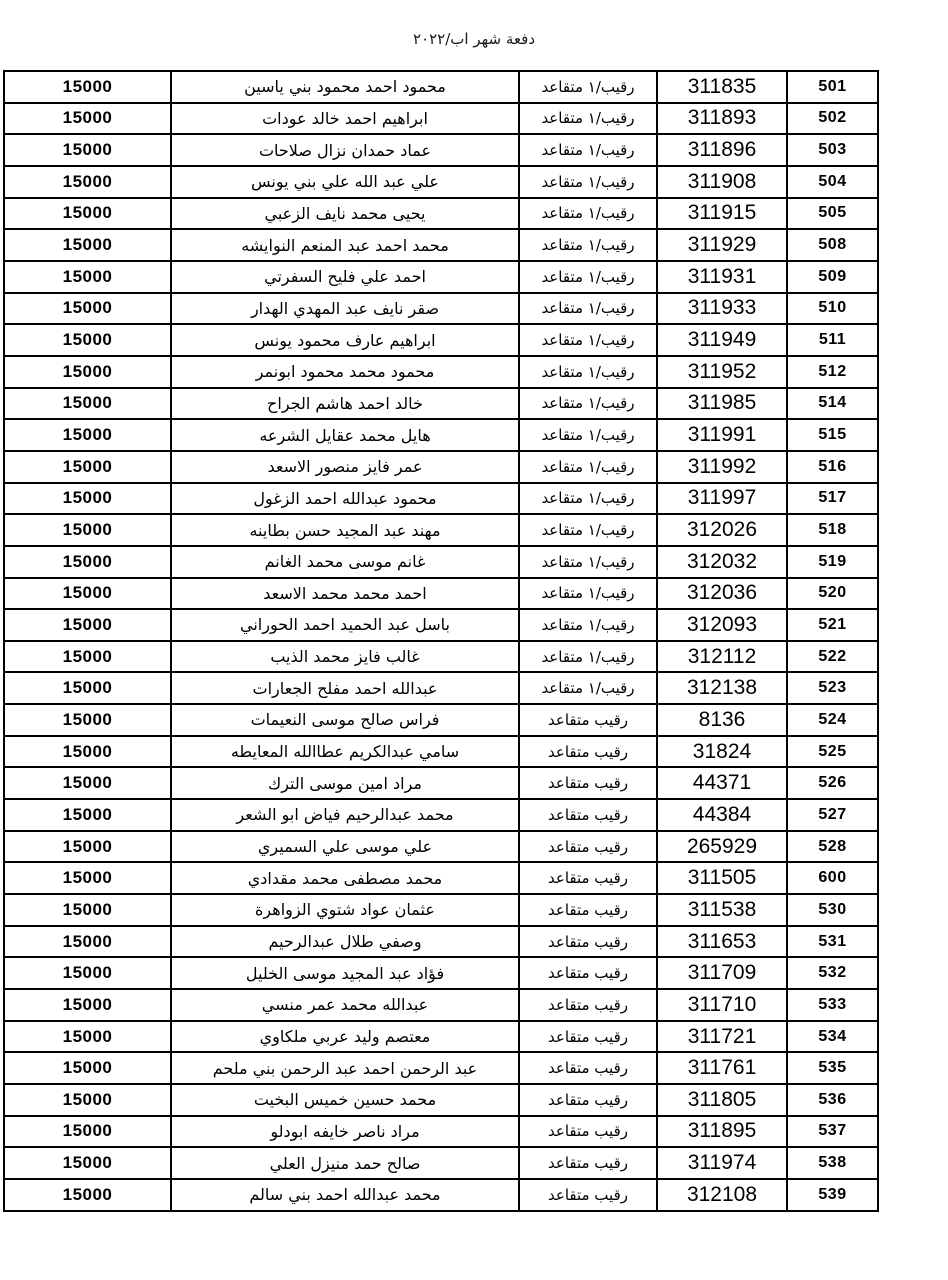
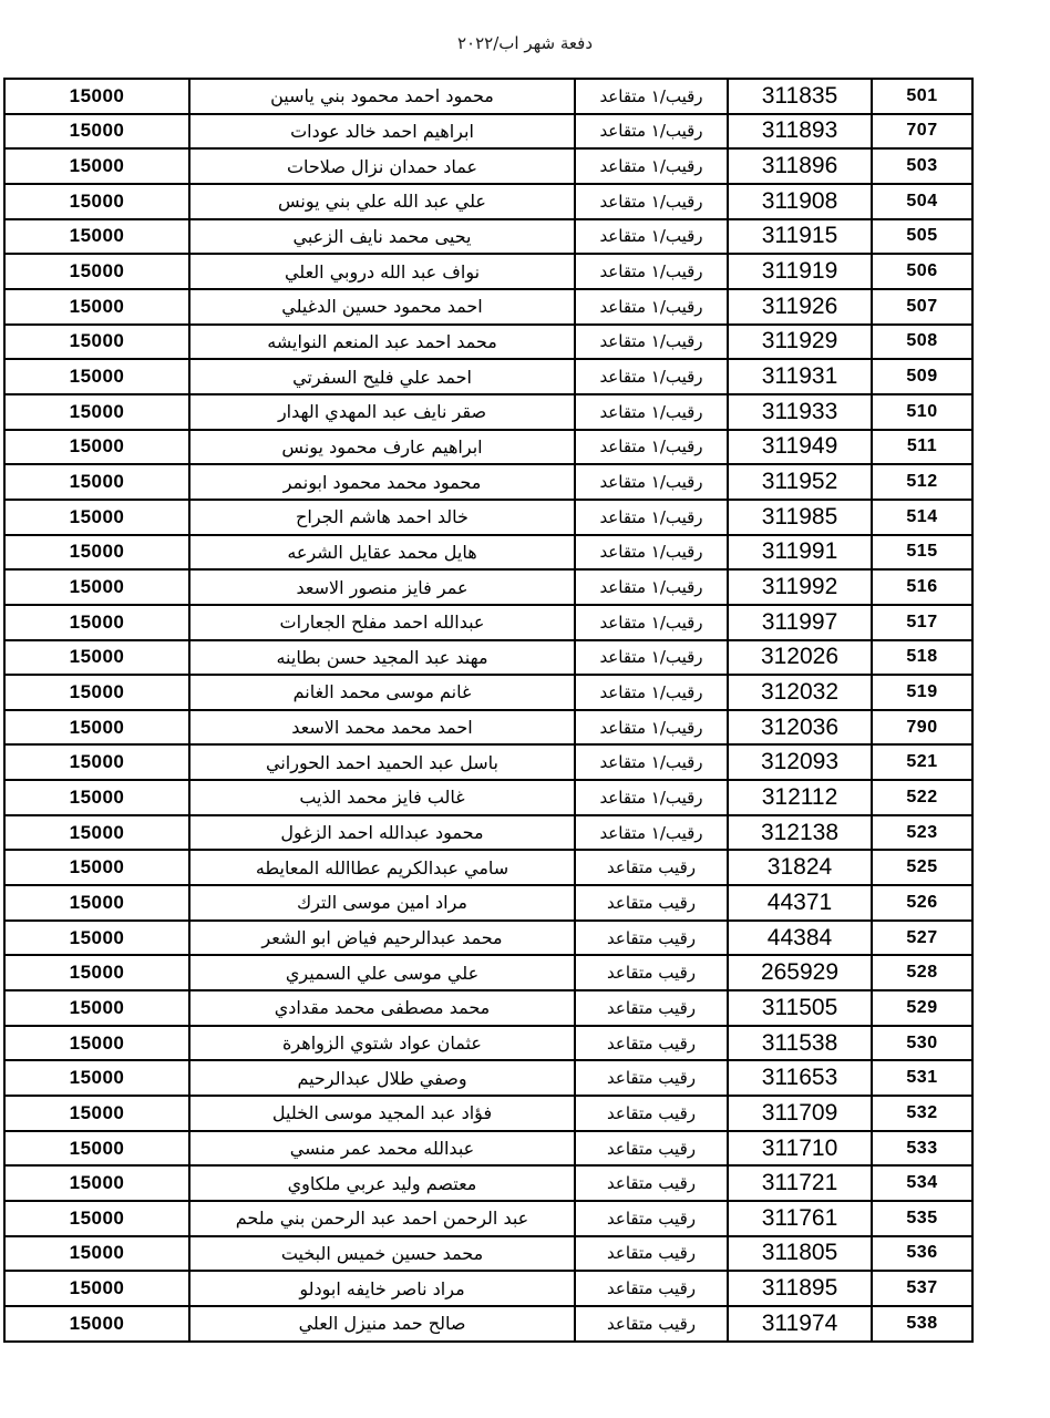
  دفعة شهر اب/٢٠٢٢
  501	311835	رقيب/١ متقاعد	محمود احمد محمود بني ياسين	15000
- 502	311893	رقيب/١ متقاعد	ابراهيم احمد خالد عودات	15000
+ 707	311893	رقيب/١ متقاعد	ابراهيم احمد خالد عودات	15000
  503	311896	رقيب/١ متقاعد	عماد حمدان نزال صلاحات	15000
  504	311908	رقيب/١ متقاعد	علي عبد الله علي بني يونس	15000
  505	311915	رقيب/١ متقاعد	يحيى محمد نايف الزعبي	15000
+ 506	311919	رقيب/١ متقاعد	نواف عبد الله دروبي العلي	15000
+ 507	311926	رقيب/١ متقاعد	احمد محمود حسين الدغيلي	15000
  508	311929	رقيب/١ متقاعد	محمد احمد عبد المنعم النوايشه	15000
  509	311931	رقيب/١ متقاعد	احمد علي فليح السفرتي	15000
  510	311933	رقيب/١ متقاعد	صقر نايف عبد المهدي الهدار	15000
  511	311949	رقيب/١ متقاعد	ابراهيم عارف محمود يونس	15000
  512	311952	رقيب/١ متقاعد	محمود محمد محمود ابونمر	15000
  514	311985	رقيب/١ متقاعد	خالد احمد هاشم الجراح	15000
  515	311991	رقيب/١ متقاعد	هايل محمد عقايل الشرعه	15000
  516	311992	رقيب/١ متقاعد	عمر فايز منصور الاسعد	15000
- 517	311997	رقيب/١ متقاعد	محمود عبدالله احمد الزغول	15000
+ 517	311997	رقيب/١ متقاعد	عبدالله احمد مفلح الجعارات	15000
  518	312026	رقيب/١ متقاعد	مهند عبد المجيد حسن بطاينه	15000
  519	312032	رقيب/١ متقاعد	غانم موسى محمد الغانم	15000
- 520	312036	رقيب/١ متقاعد	احمد محمد محمد الاسعد	15000
+ 790	312036	رقيب/١ متقاعد	احمد محمد محمد الاسعد	15000
  521	312093	رقيب/١ متقاعد	باسل عبد الحميد احمد الحوراني	15000
  522	312112	رقيب/١ متقاعد	غالب فايز محمد الذيب	15000
- 523	312138	رقيب/١ متقاعد	عبدالله احمد مفلح الجعارات	15000
+ 523	312138	رقيب/١ متقاعد	محمود عبدالله احمد الزغول	15000
- 524	8136	رقيب متقاعد	فراس صالح موسى النعيمات	15000
  525	31824	رقيب متقاعد	سامي عبدالكريم عطاالله المعايطه	15000
  526	44371	رقيب متقاعد	مراد امين موسى الترك	15000
  527	44384	رقيب متقاعد	محمد عبدالرحيم فياض ابو الشعر	15000
  528	265929	رقيب متقاعد	علي موسى علي السميري	15000
- 600	311505	رقيب متقاعد	محمد مصطفى محمد مقدادي	15000
+ 529	311505	رقيب متقاعد	محمد مصطفى محمد مقدادي	15000
  530	311538	رقيب متقاعد	عثمان عواد شتوي الزواهرة	15000
  531	311653	رقيب متقاعد	وصفي طلال عبدالرحيم	15000
  532	311709	رقيب متقاعد	فؤاد عبد المجيد موسى الخليل	15000
  533	311710	رقيب متقاعد	عبدالله محمد عمر منسي	15000
  534	311721	رقيب متقاعد	معتصم وليد عربي ملكاوي	15000
  535	311761	رقيب متقاعد	عبد الرحمن احمد عبد الرحمن بني ملحم	15000
  536	311805	رقيب متقاعد	محمد حسين خميس البخيت	15000
  537	311895	رقيب متقاعد	مراد ناصر خايفه ابودلو	15000
  538	311974	رقيب متقاعد	صالح حمد منيزل العلي	15000
- 539	312108	رقيب متقاعد	محمد عبدالله احمد بني سالم	15000
